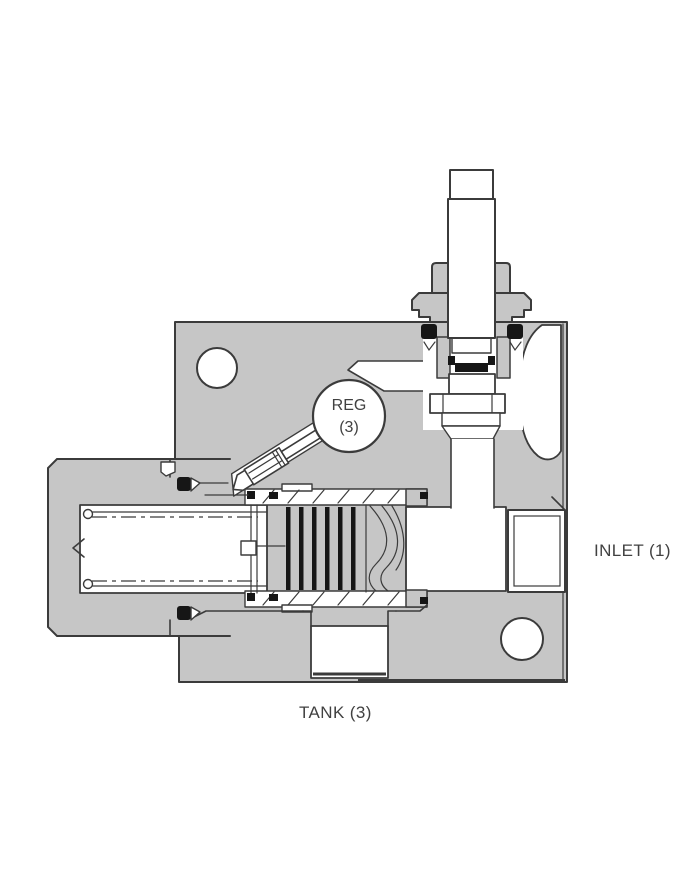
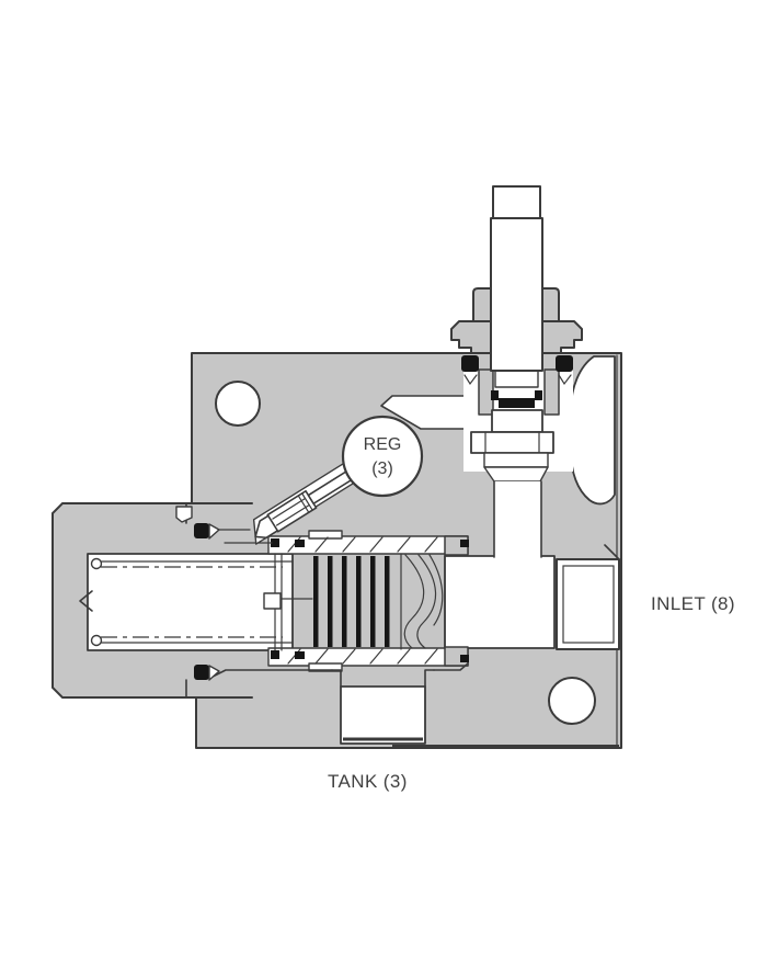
  REG
  (3)
- INLET (1)
+ INLET (8)
  TANK (3)
